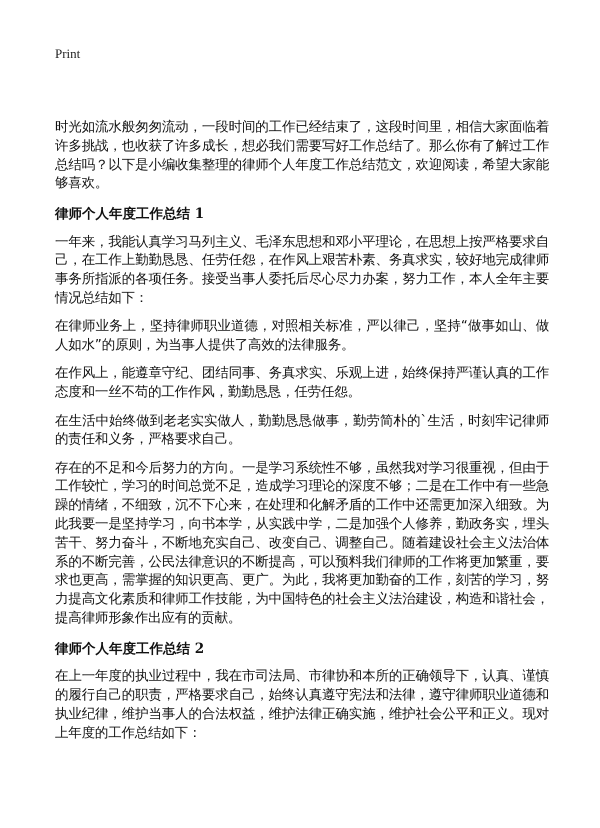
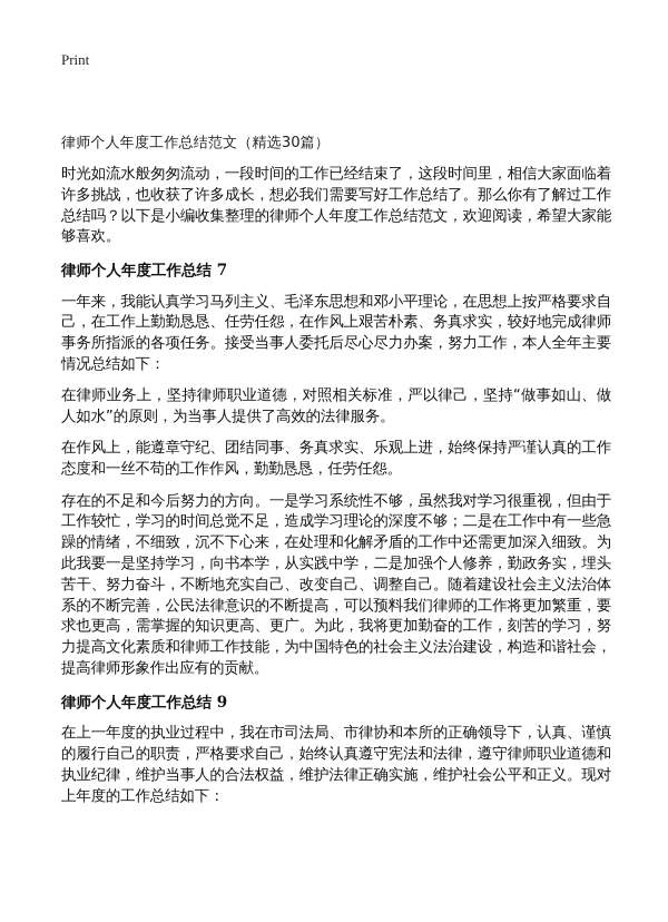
  Print
+ 律师个人年度工作总结范文（精选30篇）
  时光如流水般匆匆流动，一段时间的工作已经结束了，这段时间里，相信大家面临着许多挑战，也收获了许多成长，想必我们需要写好工作总结了。那么你有了解过工作总结吗？以下是小编收集整理的律师个人年度工作总结范文，欢迎阅读，希望大家能够喜欢。
- 律师个人年度工作总结 1
+ 律师个人年度工作总结 7
  一年来，我能认真学习马列主义、毛泽东思想和邓小平理论，在思想上按严格要求自己，在工作上勤勤恳恳、任劳任怨，在作风上艰苦朴素、务真求实，较好地完成律师事务所指派的各项任务。接受当事人委托后尽心尽力办案，努力工作，本人全年主要情况总结如下：
  在律师业务上，坚持律师职业道德，对照相关标准，严以律己，坚持“做事如山、做人如水”的原则，为当事人提供了高效的法律服务。
  在作风上，能遵章守纪、团结同事、务真求实、乐观上进，始终保持严谨认真的工作态度和一丝不苟的工作作风，勤勤恳恳，任劳任怨。
- 在生活中始终做到老老实实做人，勤勤恳恳做事，勤劳简朴的`生活，时刻牢记律师的责任和义务，严格要求自己。
  存在的不足和今后努力的方向。一是学习系统性不够，虽然我对学习很重视，但由于工作较忙，学习的时间总觉不足，造成学习理论的深度不够；二是在工作中有一些急躁的情绪，不细致，沉不下心来，在处理和化解矛盾的工作中还需更加深入细致。为此我要一是坚持学习，向书本学，从实践中学，二是加强个人修养，勤政务实，埋头苦干、努力奋斗，不断地充实自己、改变自己、调整自己。随着建设社会主义法治体系的不断完善，公民法律意识的不断提高，可以预料我们律师的工作将更加繁重，要求也更高，需掌握的知识更高、更广。为此，我将更加勤奋的工作，刻苦的学习，努力提高文化素质和律师工作技能，为中国特色的社会主义法治建设，构造和谐社会，提高律师形象作出应有的贡献。
- 律师个人年度工作总结 2
+ 律师个人年度工作总结 9
  在上一年度的执业过程中，我在市司法局、市律协和本所的正确领导下，认真、谨慎的履行自己的职责，严格要求自己，始终认真遵守宪法和法律，遵守律师职业道德和执业纪律，维护当事人的合法权益，维护法律正确实施，维护社会公平和正义。现对上年度的工作总结如下：
